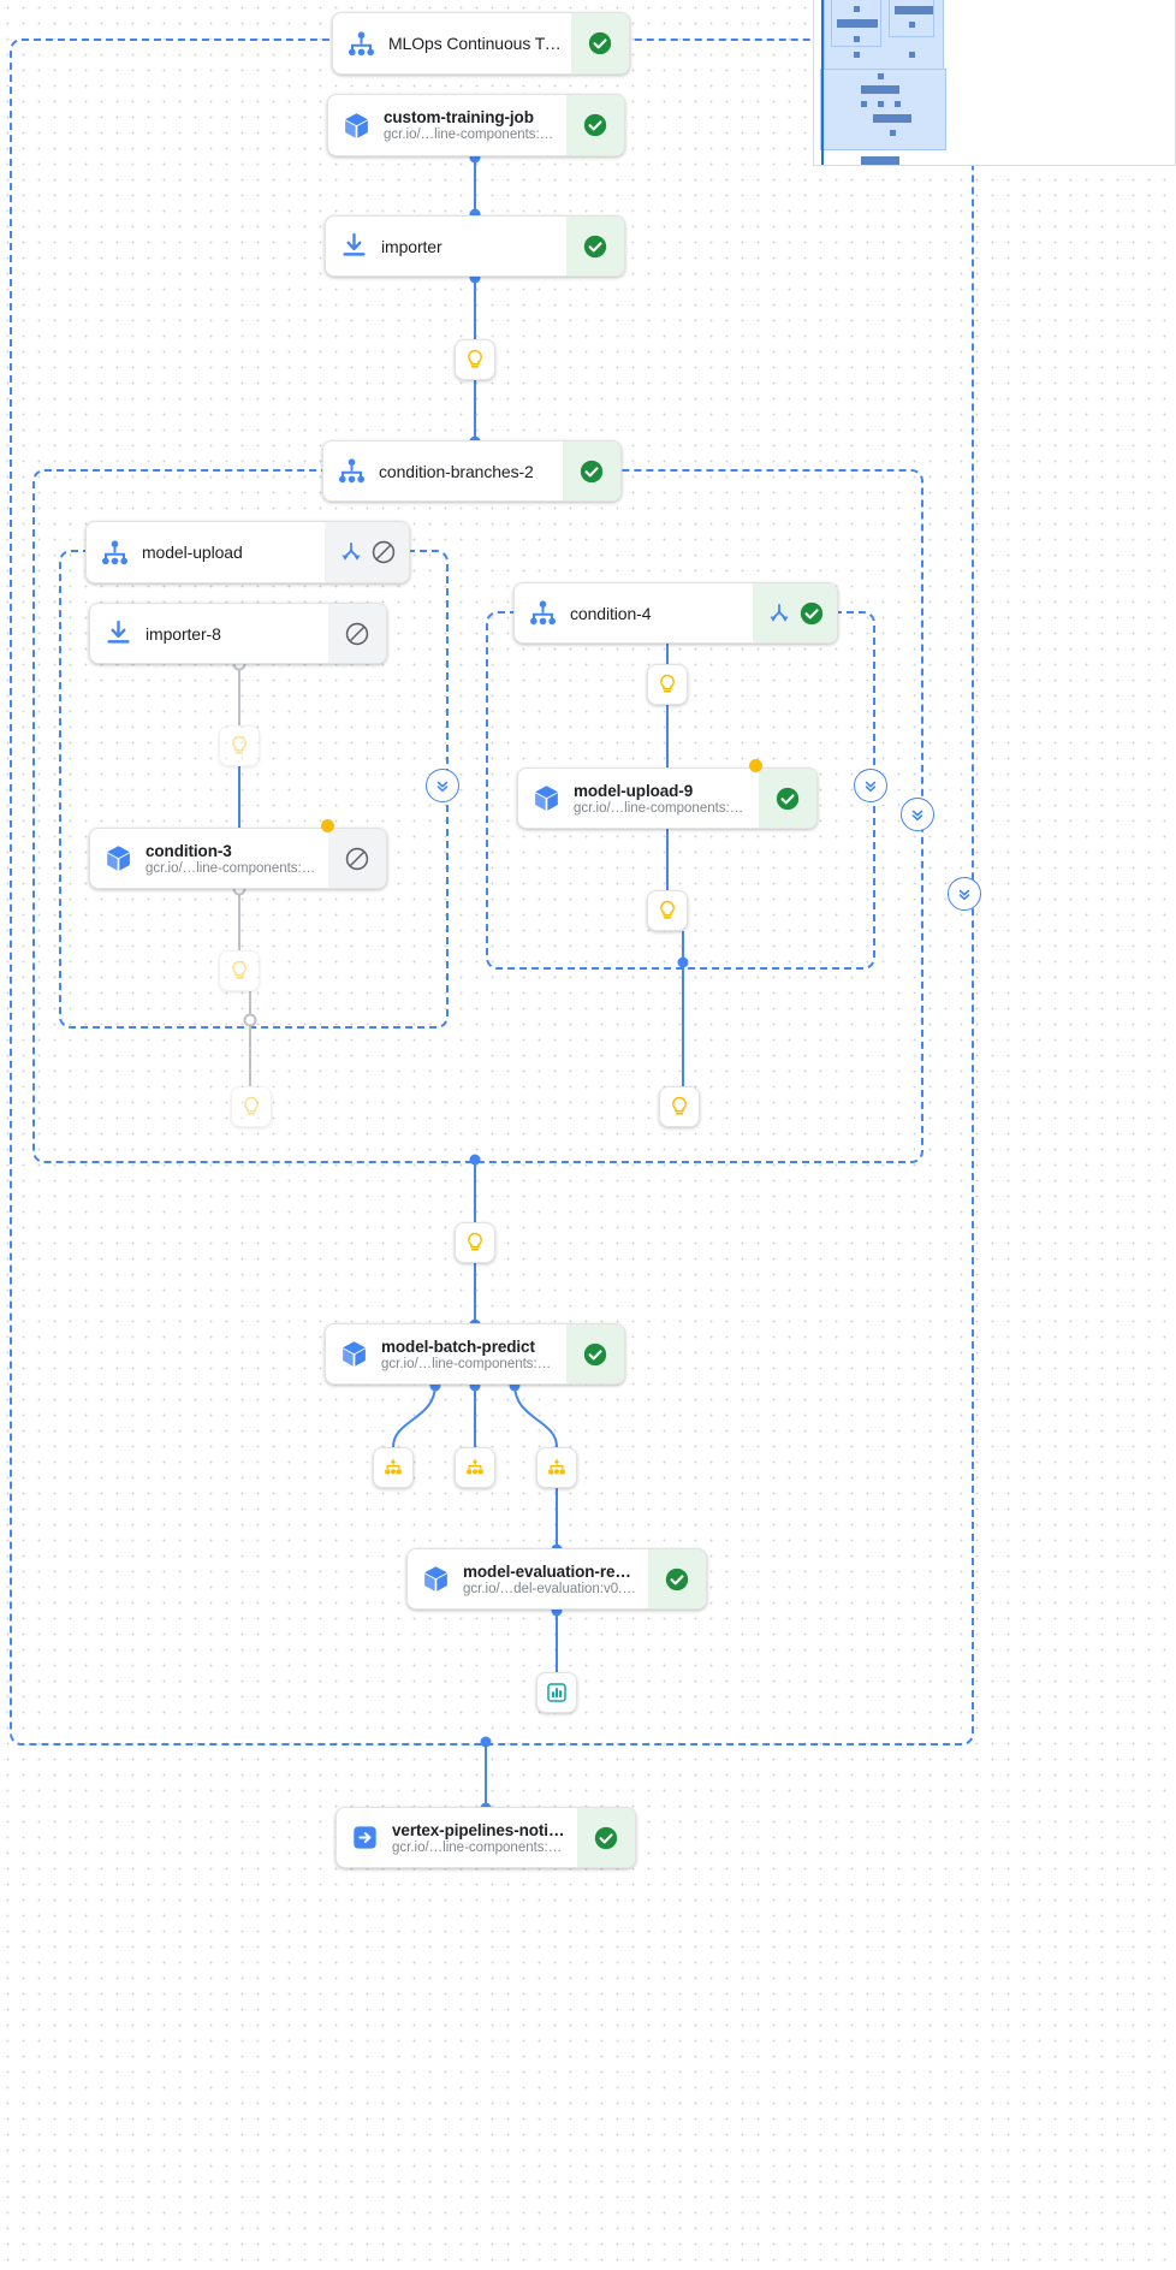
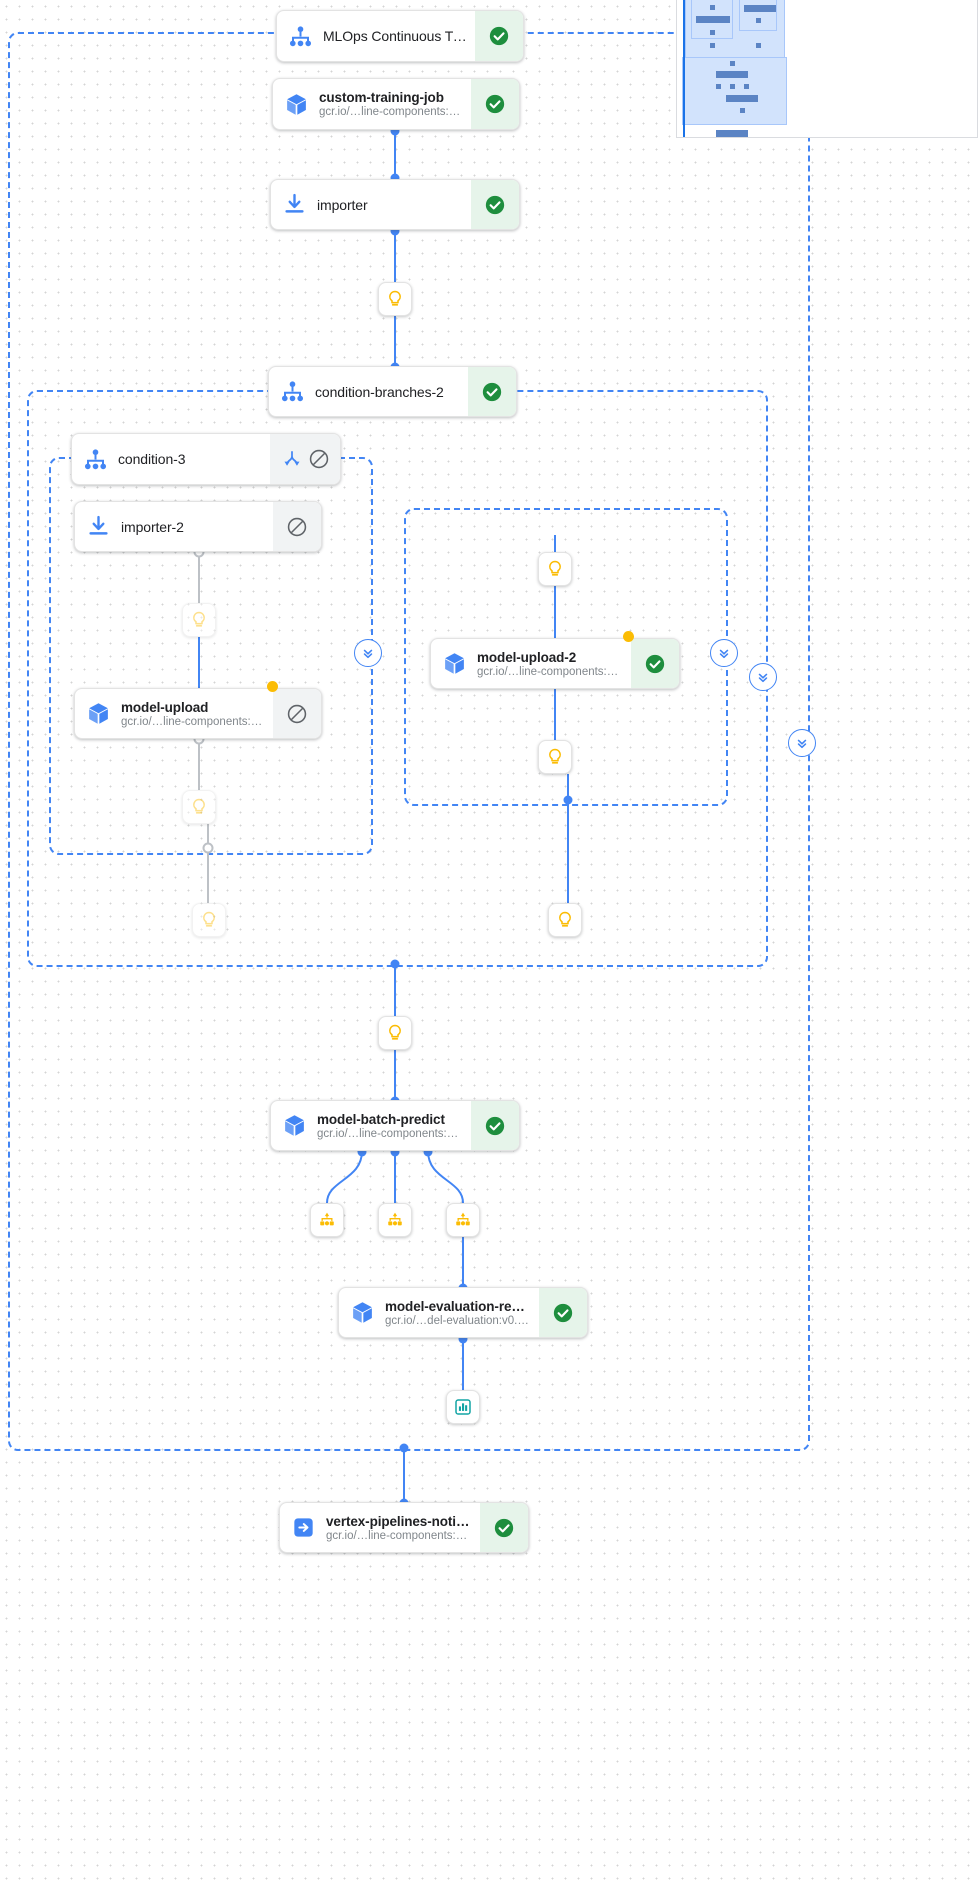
  MLOps Continuous Trai
  custom-training-job
  gcr.io/…line-components:2.6
  importer
  condition-branches-2
- model-upload
+ condition-3
- importer-8
+ importer-2
- condition-3
+ model-upload
  gcr.io/…line-components:2.6
- condition-4
- model-upload-9
+ model-upload-2
  gcr.io/…line-components:2.6
  model-batch-predict
  gcr.io/…line-components:2.6
  model-evaluation-regre
  gcr.io/…del-evaluation:v0.9.3
  vertex-pipelines-notific
  gcr.io/…line-components:2.6
